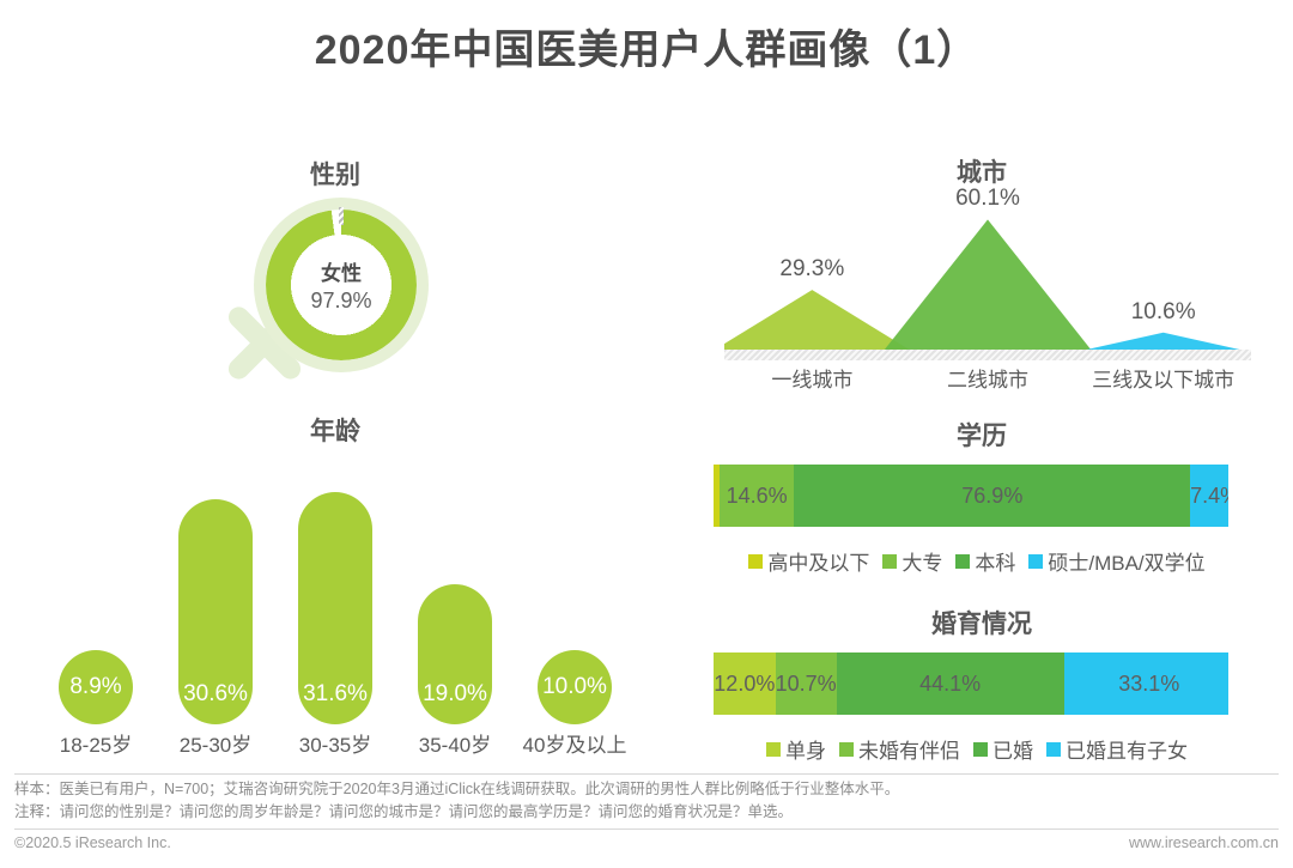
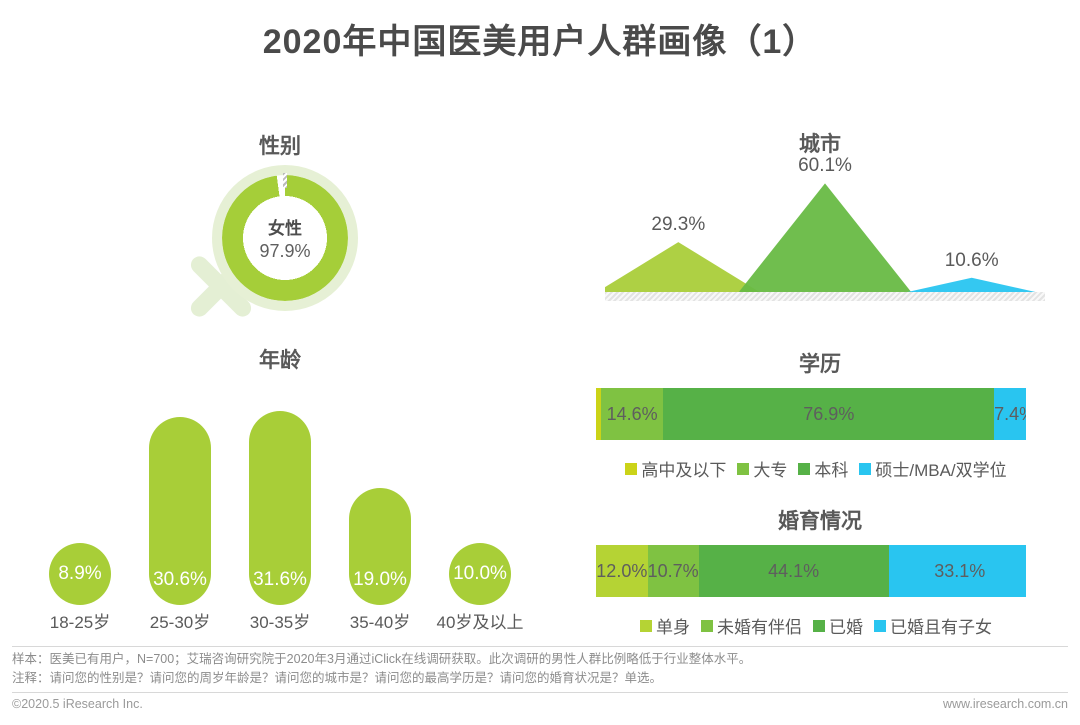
  2020年中国医美用户人群画像（1）
  性别
  女性
  97.9%
  年龄
  8.9%
  30.6%
  31.6%
  19.0%
  10.0%
  18-25岁
  25-30岁
  30-35岁
  35-40岁
  40岁及以上
  城市
- 一线城市
- 二线城市
- 三线及以下城市
  学历
  14.6%
  76.9%
  7.4
  高中及以下
  大专
  本科
  硕士/MBA/双学位
  婚育情况
  12.0%
  10.7%
  44.1%
  33.1%
  单身
  未婚有伴侣
  已婚
  已婚且有子女
  样本：医美已有用户，N=700；艾瑞咨询研究院于2020年3月通过iClick在线调研获取。此次调研的男性人群比例略低于行业整体水平。
  注释：请问您的性别是？请问您的周岁年龄是？请问您的城市是？请问您的最高学历是？请问您的婚育状况是？单选。
  ©2020.5 iResearch Inc.
  www.iresearch.com.cn
  29.3%
  60.1%
  10.6%
